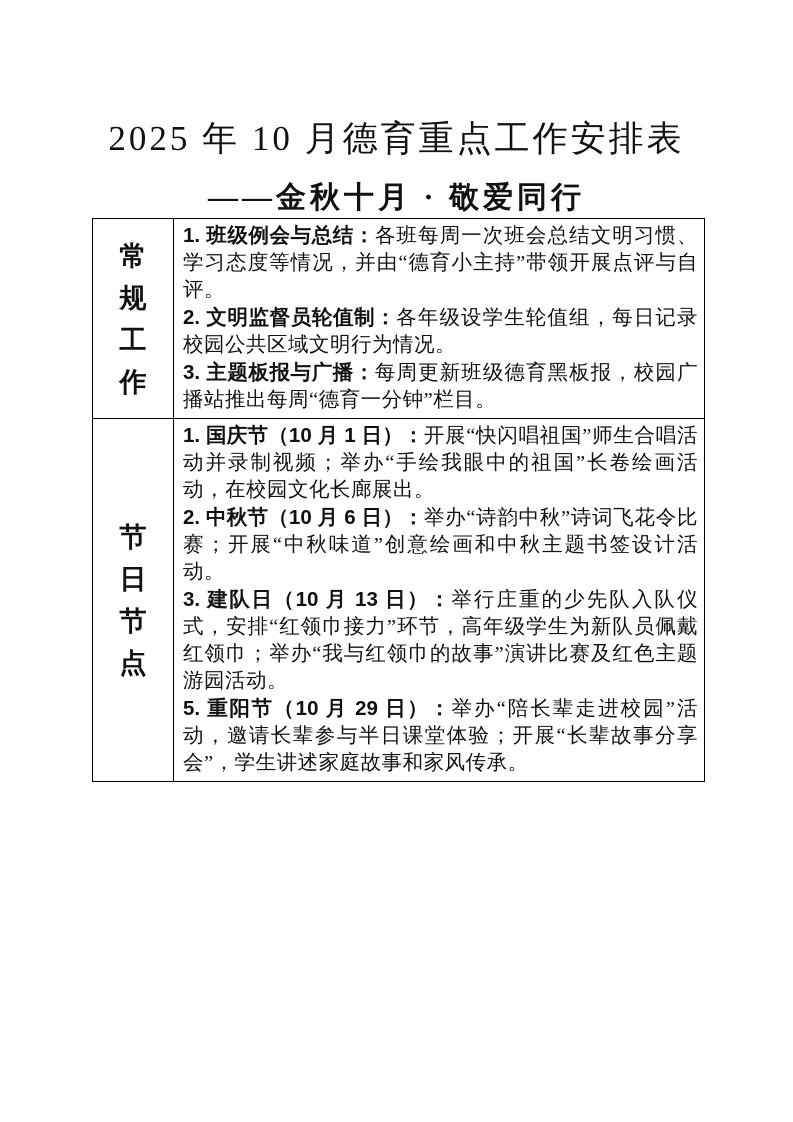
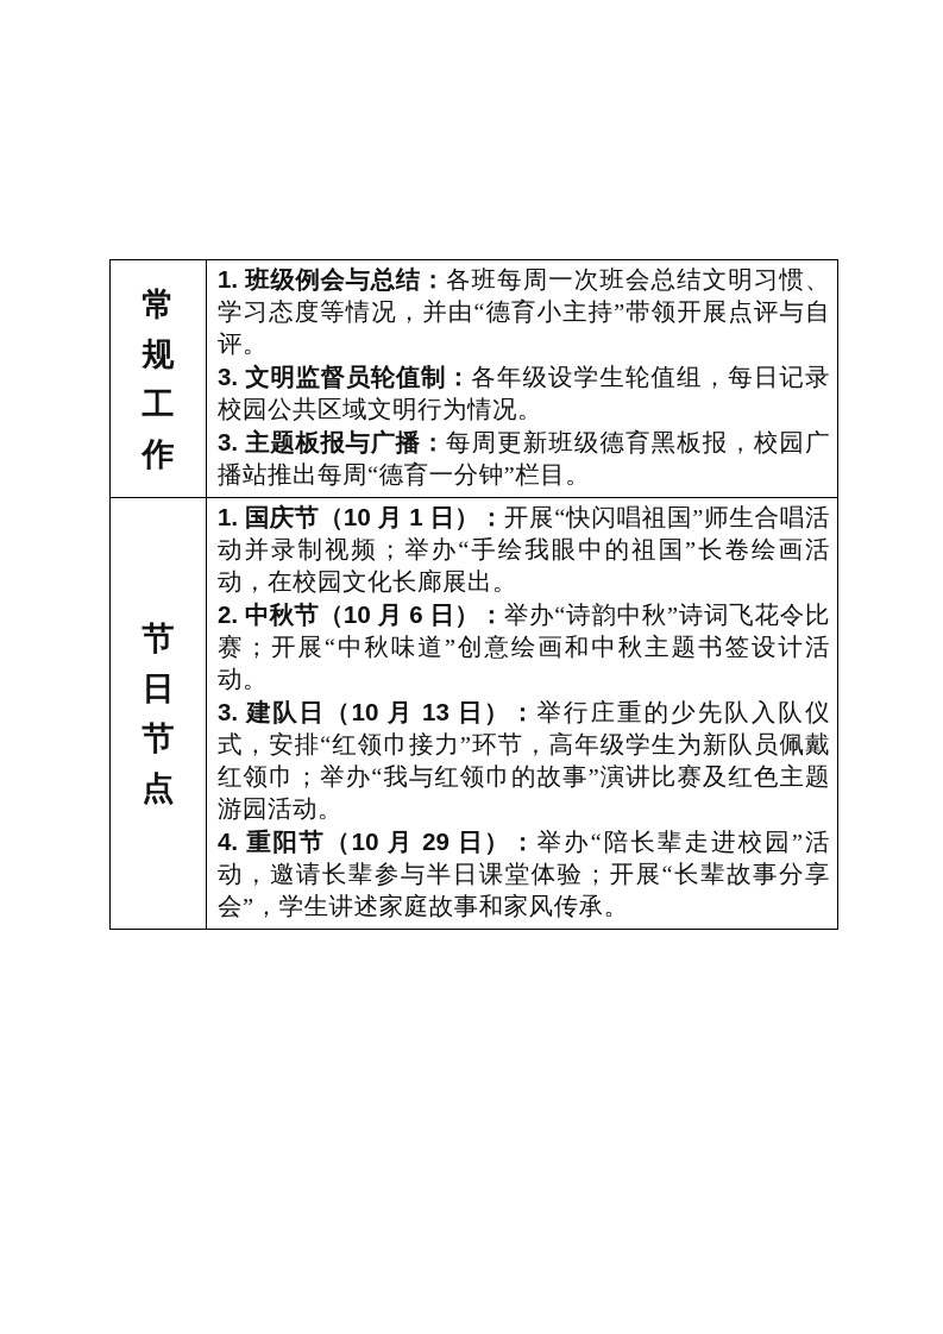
- 2025 年 10 月德育重点工作安排表
- ——金秋十月 · 敬爱同行
- 常规工作	1. 班级例会与总结：各班每周一次班会总结文明习惯、学习态度等情况，并由“德育小主持”带领开展点评与自评。 2. 文明监督员轮值制：各年级设学生轮值组，每日记录校园公共区域文明行为情况。 3. 主题板报与广播：每周更新班级德育黑板报，校园广播站推出每周“德育一分钟”栏目。
+ 常规工作	1. 班级例会与总结：各班每周一次班会总结文明习惯、学习态度等情况，并由“德育小主持”带领开展点评与自评。 3. 文明监督员轮值制：各年级设学生轮值组，每日记录校园公共区域文明行为情况。 3. 主题板报与广播：每周更新班级德育黑板报，校园广播站推出每周“德育一分钟”栏目。
- 节日节点	1. 国庆节（10 月 1 日）：开展“快闪唱祖国”师生合唱活动并录制视频；举办“手绘我眼中的祖国”长卷绘画活动，在校园文化长廊展出。 2. 中秋节（10 月 6 日）：举办“诗韵中秋”诗词飞花令比赛；开展“中秋味道”创意绘画和中秋主题书签设计活动。 3. 建队日（10 月 13 日）：举行庄重的少先队入队仪式，安排“红领巾接力”环节，高年级学生为新队员佩戴红领巾；举办“我与红领巾的故事”演讲比赛及红色主题游园活动。 5. 重阳节（10 月 29 日）：举办“陪长辈走进校园”活动，邀请长辈参与半日课堂体验；开展“长辈故事分享会”，学生讲述家庭故事和家风传承。
+ 节日节点	1. 国庆节（10 月 1 日）：开展“快闪唱祖国”师生合唱活动并录制视频；举办“手绘我眼中的祖国”长卷绘画活动，在校园文化长廊展出。 2. 中秋节（10 月 6 日）：举办“诗韵中秋”诗词飞花令比赛；开展“中秋味道”创意绘画和中秋主题书签设计活动。 3. 建队日（10 月 13 日）：举行庄重的少先队入队仪式，安排“红领巾接力”环节，高年级学生为新队员佩戴红领巾；举办“我与红领巾的故事”演讲比赛及红色主题游园活动。 4. 重阳节（10 月 29 日）：举办“陪长辈走进校园”活动，邀请长辈参与半日课堂体验；开展“长辈故事分享会”，学生讲述家庭故事和家风传承。
